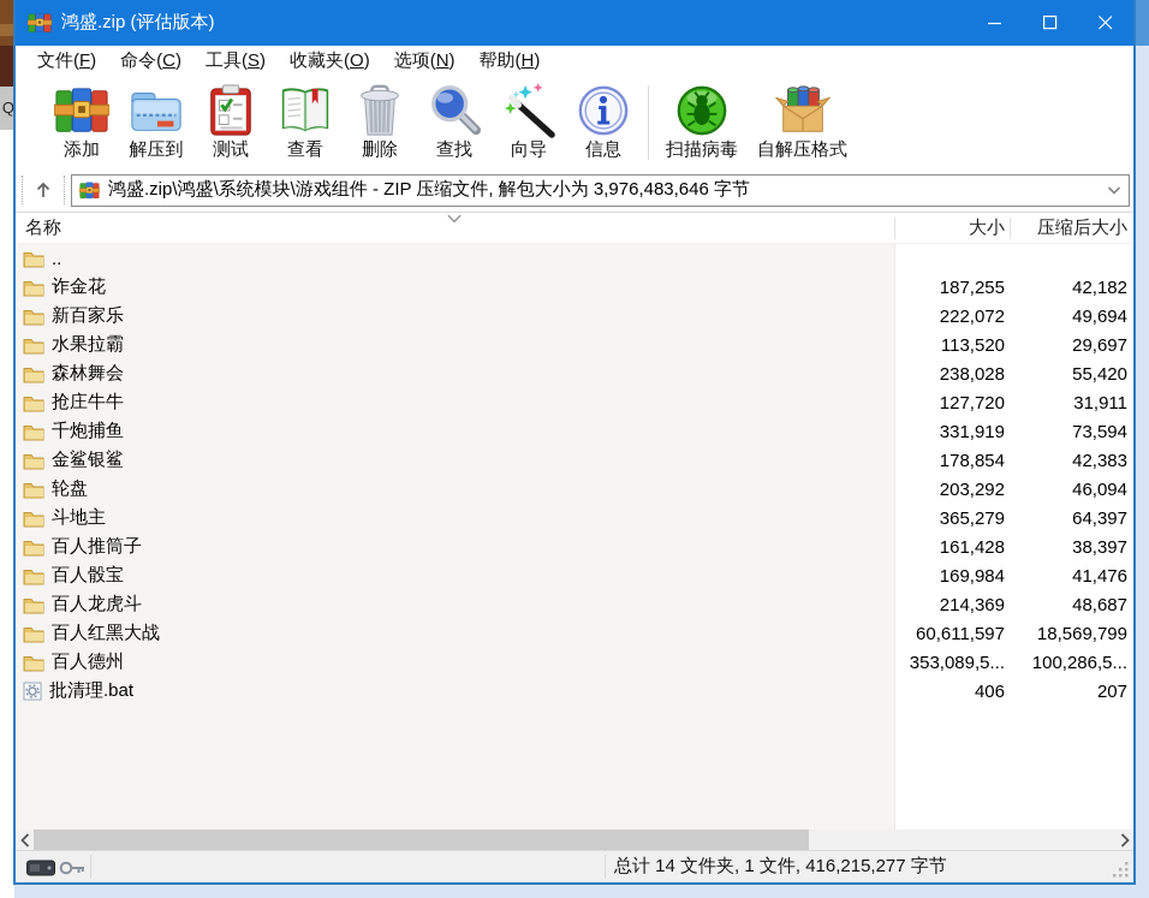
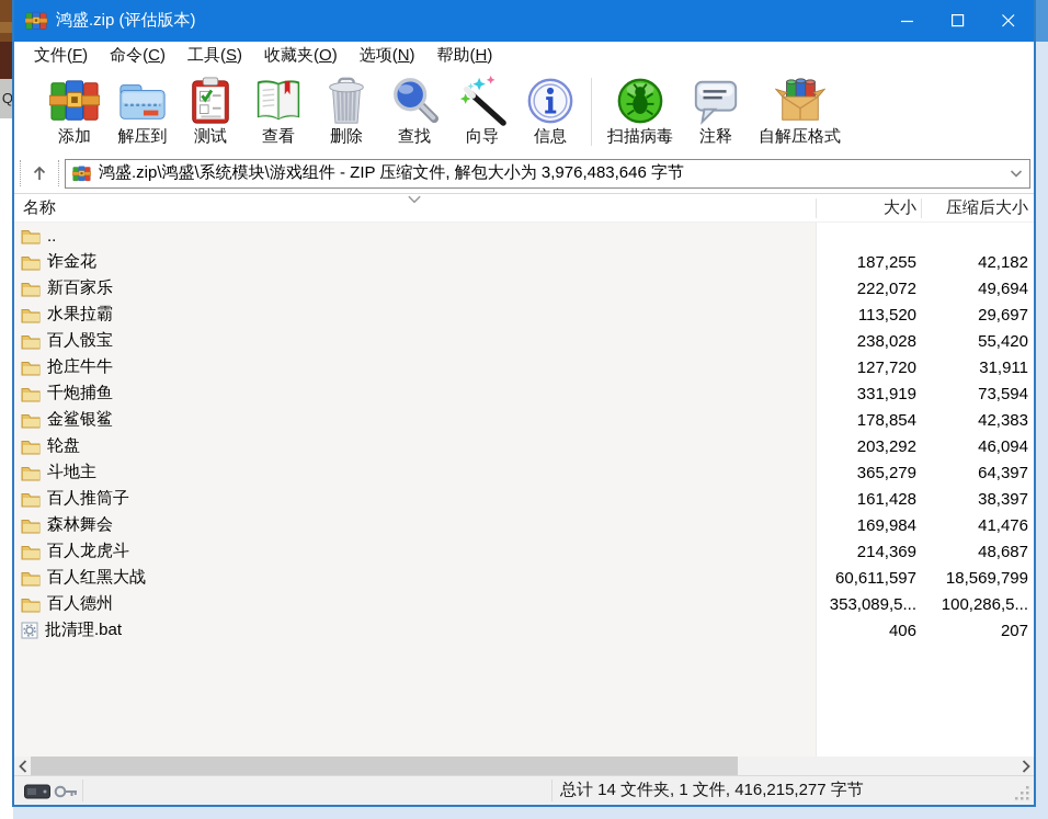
  Q
  鸿盛.zip (评估版本)
  文件(F)
  命令(C)
  工具(S)
  收藏夹(O)
  选项(N)
  帮助(H)
  添加
  解压到
  测试
  查看
  删除
  查找
  向导
  信息
  扫描病毒
+ 注释
  自解压格式
  鸿盛.zip\鸿盛\系统模块\游戏组件 - ZIP 压缩文件, 解包大小为 3,976,483,646 字节
  名称
  大小
  压缩后大小
  ..
  诈金花
  187,255
  42,182
  新百家乐
  222,072
  49,694
  水果拉霸
  113,520
  29,697
- 森林舞会
+ 百人骰宝
  238,028
  55,420
  抢庄牛牛
  127,720
  31,911
  千炮捕鱼
  331,919
  73,594
  金鲨银鲨
  178,854
  42,383
  轮盘
  203,292
  46,094
  斗地主
  365,279
  64,397
  百人推筒子
  161,428
  38,397
- 百人骰宝
+ 森林舞会
  169,984
  41,476
  百人龙虎斗
  214,369
  48,687
  百人红黑大战
  60,611,597
  18,569,799
  百人德州
  353,089,5...
  100,286,5...
  批清理.bat
  406
  207
  总计 14 文件夹, 1 文件, 416,215,277 字节
